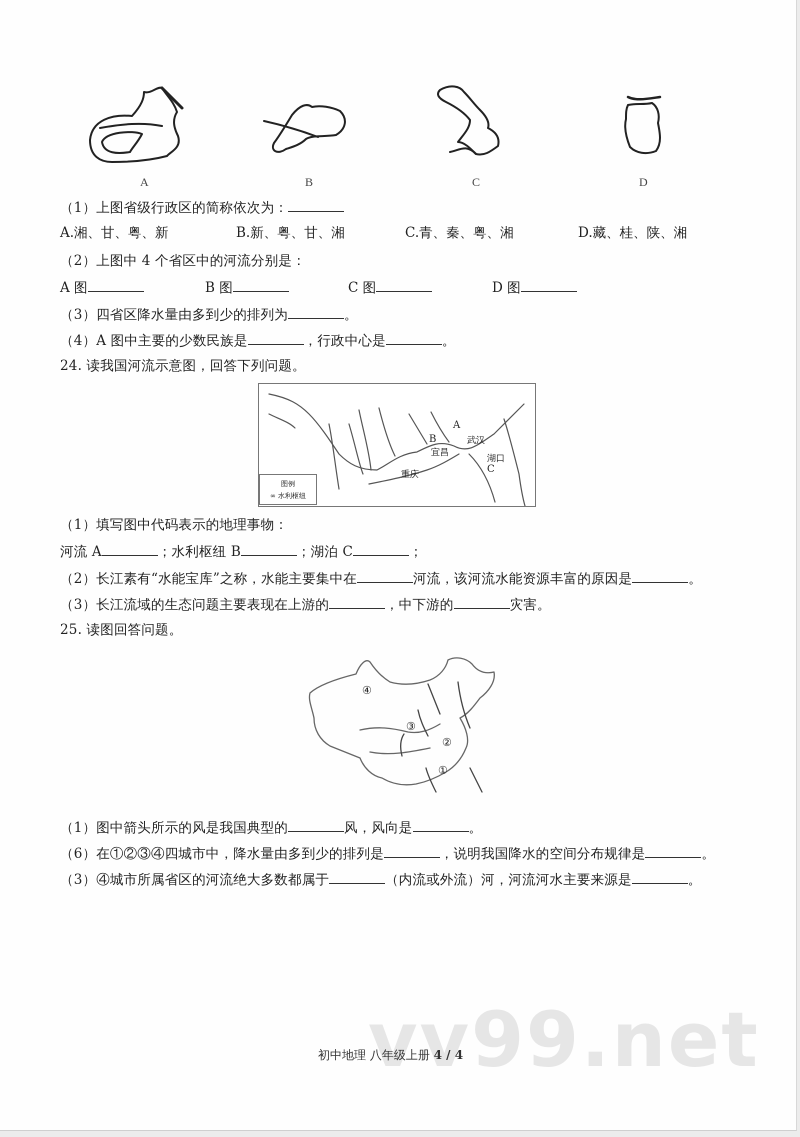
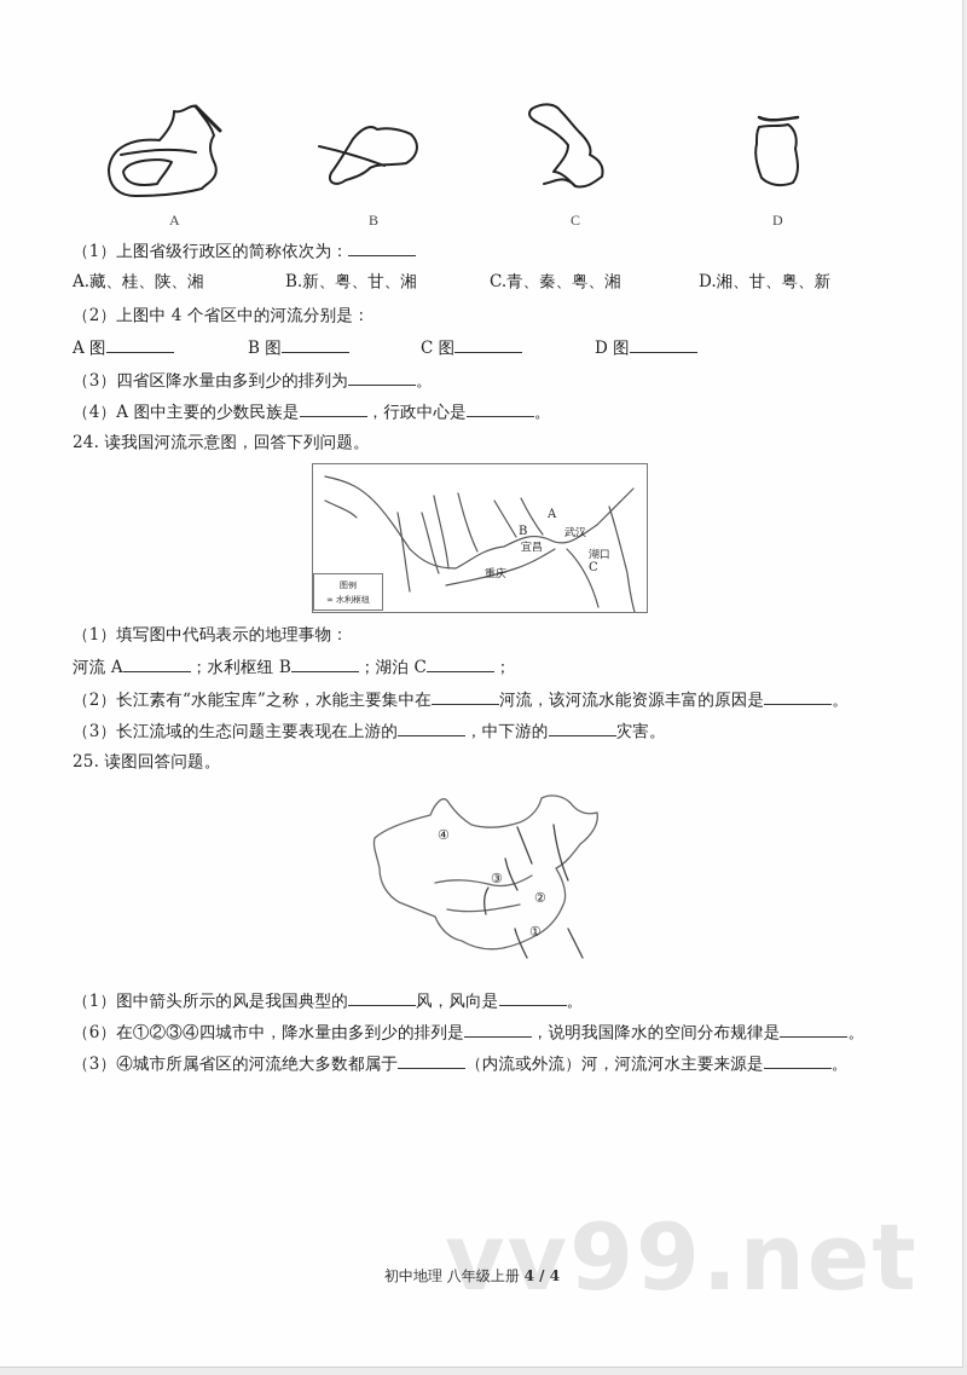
  A
  B
  C
  D
  （1）上图省级行政区的简称依次为：
- A.湘、甘、粤、新
+ A.藏、桂、陕、湘
  B.新、粤、甘、湘
  C.青、秦、粤、湘
- D.藏、桂、陕、湘
+ D.湘、甘、粤、新
  （2）上图中 4 个省区中的河流分别是：
  A 图
  B 图
  C 图
  D 图
  （3）四省区降水量由多到少的排列为 。
  （4）A 图中主要的少数民族是 ，行政中心是 。
  24. 读我国河流示意图，回答下列问题。
  A
  B
  武汉
  宜昌
  湖口
  C
  重庆
  图例
  ∞ 水利枢纽
  （1）填写图中代码表示的地理事物：
  河流 A ；水利枢纽 B ；湖泊 C ；
  （2）长江素有“水能宝库”之称，水能主要集中在 河流，该河流水能资源丰富的原因是 。
  （3）长江流域的生态问题主要表现在上游的 ，中下游的 灾害。
  25. 读图回答问题。
  ④
  ③
  ②
  ①
  （1）图中箭头所示的风是我国典型的 风，风向是 。
  （6）在①②③④四城市中，降水量由多到少的排列是 ，说明我国降水的空间分布规律是 。
  （3）④城市所属省区的河流绝大多数都属于 （内流或外流）河，河流河水主要来源是 。
  vv99.net
  初中地理 八年级上册 4 / 4
